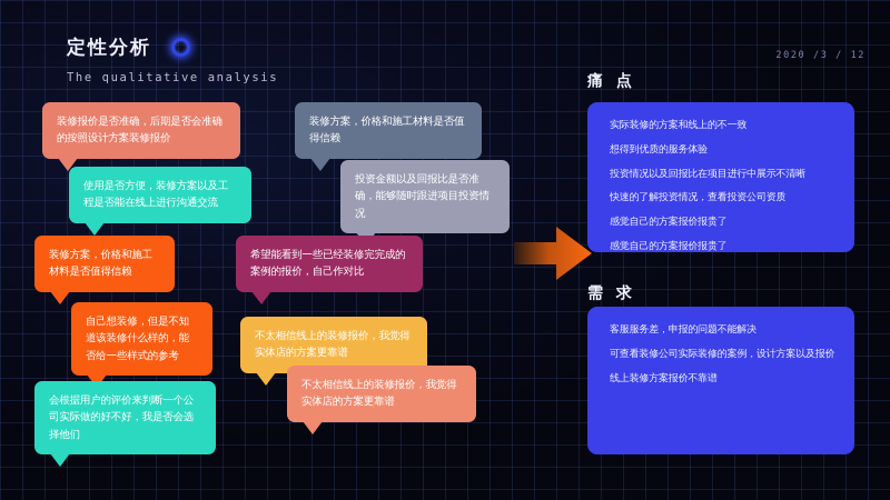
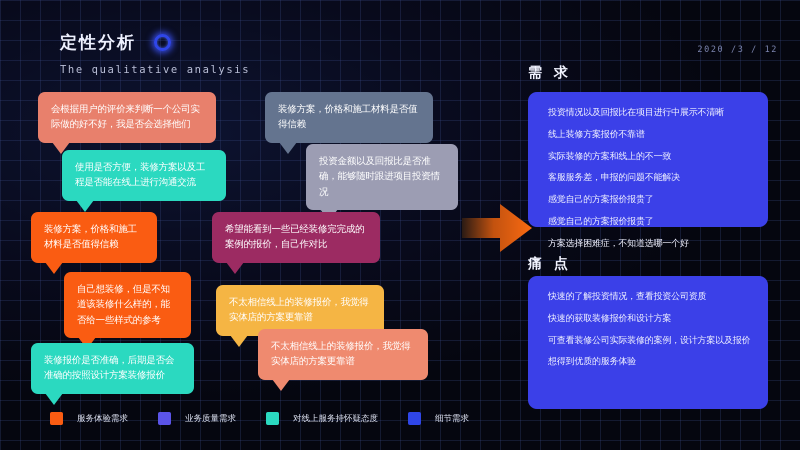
  定性分析
  The qualitative analysis
  2020 /3 / 12
- 装修报价是否准确，后期是否会准确的按照设计方案装修报价
+ 会根据用户的评价来判断一个公司实际做的好不好，我是否会选择他们
  使用是否方便，装修方案以及工程是否能在线上进行沟通交流
  装修方案，价格和施工材料是否值得信赖
  自己想装修，但是不知道该装修什么样的，能否给一些样式的参考
- 会根据用户的评价来判断一个公司实际做的好不好，我是否会选择他们
+ 装修报价是否准确，后期是否会准确的按照设计方案装修报价
  装修方案，价格和施工材料是否值得信赖
  投资金额以及回报比是否准确，能够随时跟进项目投资情况
  希望能看到一些已经装修完完成的案例的报价，自己作对比
  不太相信线上的装修报价，我觉得实体店的方案更靠谱
  不太相信线上的装修报价，我觉得实体店的方案更靠谱
- 痛 点
+ 需 求
- 实际装修的方案和线上的不一致
+ 投资情况以及回报比在项目进行中展示不清晰
- 想得到优质的服务体验
+ 线上装修方案报价不靠谱
- 投资情况以及回报比在项目进行中展示不清晰
+ 实际装修的方案和线上的不一致
- 快速的了解投资情况，查看投资公司资质
+ 客服服务差，申报的问题不能解决
  感觉自己的方案报价报贵了
  感觉自己的方案报价报贵了
+ 方案选择困难症，不知道选哪一个好
- 需 求
+ 痛 点
- 客服服务差，申报的问题不能解决
+ 快速的了解投资情况，查看投资公司资质
+ 快速的获取装修报价和设计方案
  可查看装修公司实际装修的案例，设计方案以及报价
- 线上装修方案报价不靠谱
+ 想得到优质的服务体验
+ 服务体验需求
+ 业务质量需求
+ 对线上服务持怀疑态度
+ 细节需求
